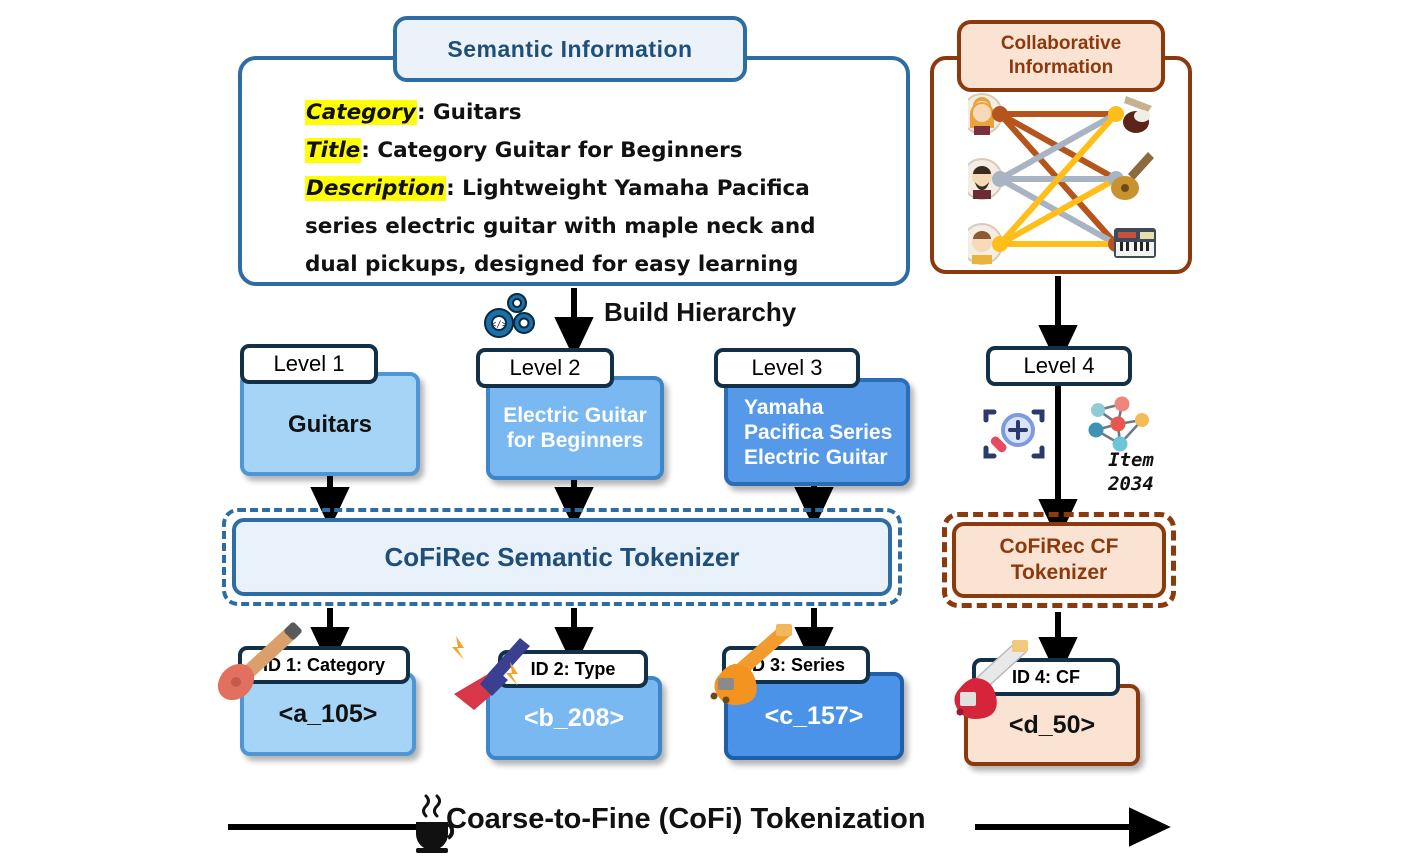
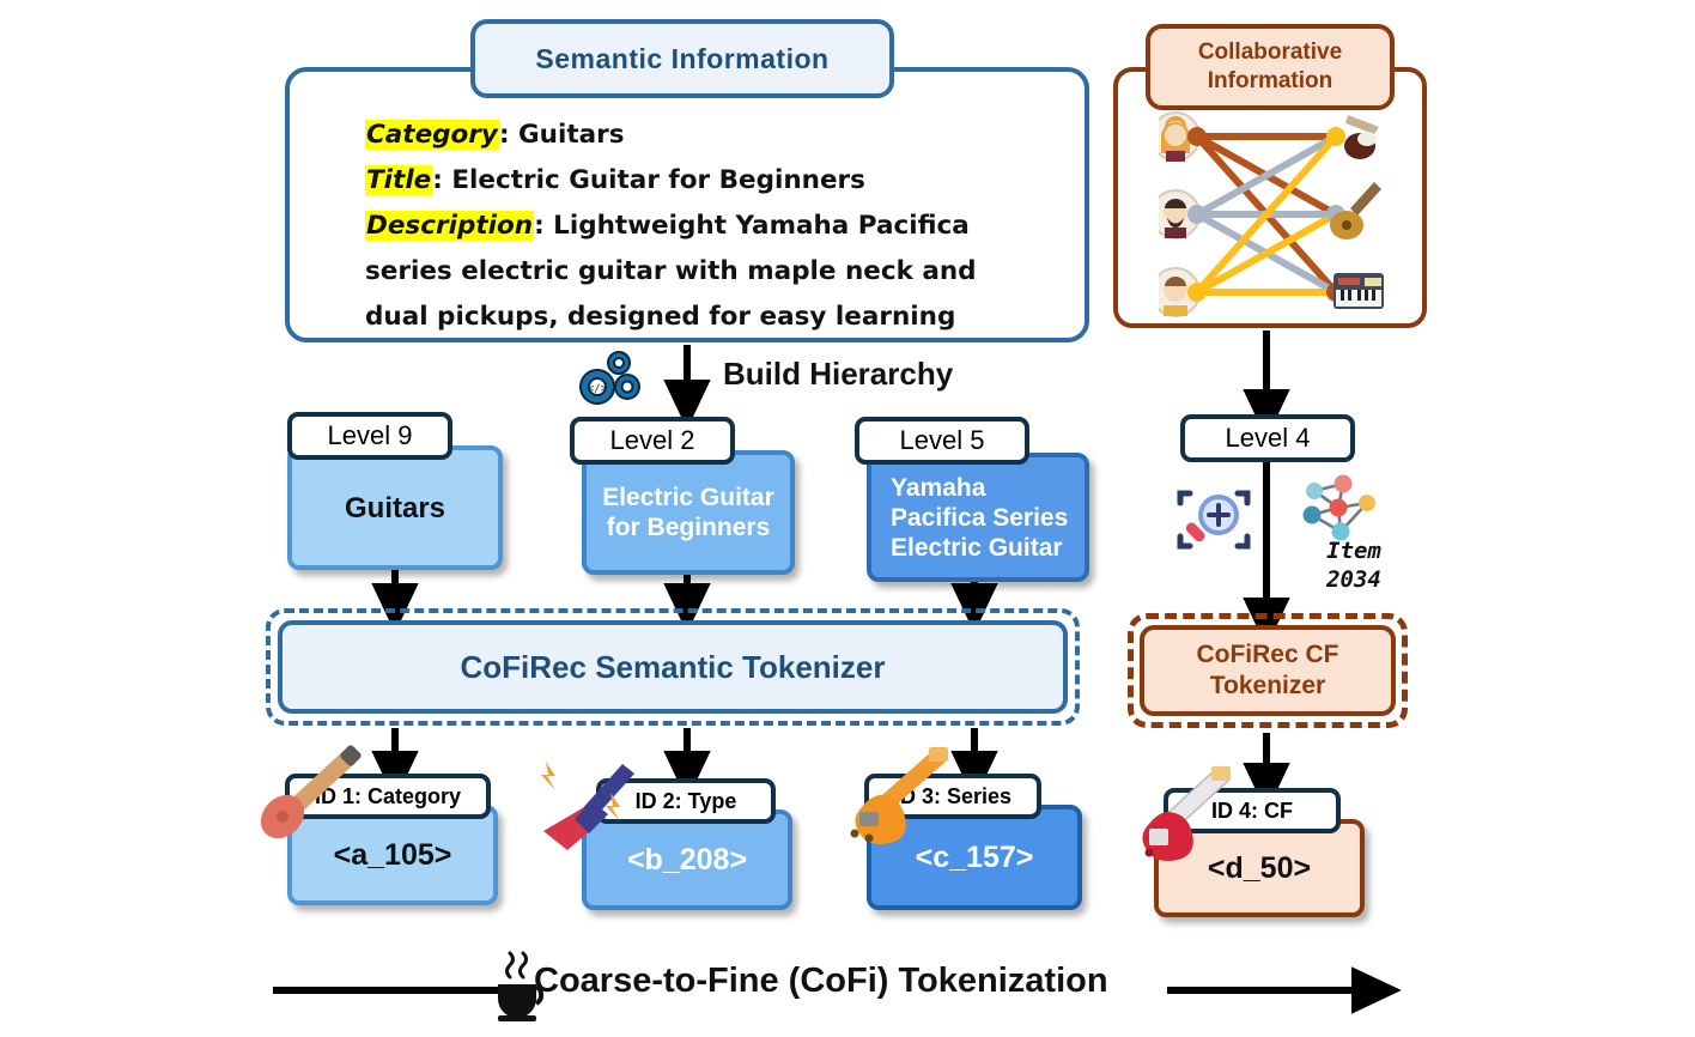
  Semantic Information
  Category: Guitars
- Title: Category Guitar for Beginners
+ Title: Electric Guitar for Beginners
  Description: Lightweight Yamaha Pacifica
  series electric guitar with maple neck and
  dual pickups, designed for easy learning
  Collaborative
  Information
  </>
  Build Hierarchy
  Guitars
- Level 1
+ Level 9
  Electric Guitar
  for Beginners
  Level 2
  Yamaha
  Pacifica Series
  Electric Guitar
- Level 3
+ Level 5
  Level 4
  Item
  2034
  CoFiRec Semantic Tokenizer
  CoFiRec CF
  Tokenizer
  <a_105>
  D 1: Category
  <b_208>
  ID 2: Type
  <c_157>
  D 3: Series
  <d_50>
  ID 4: CF
  Coarse-to-Fine (CoFi) Tokenization
